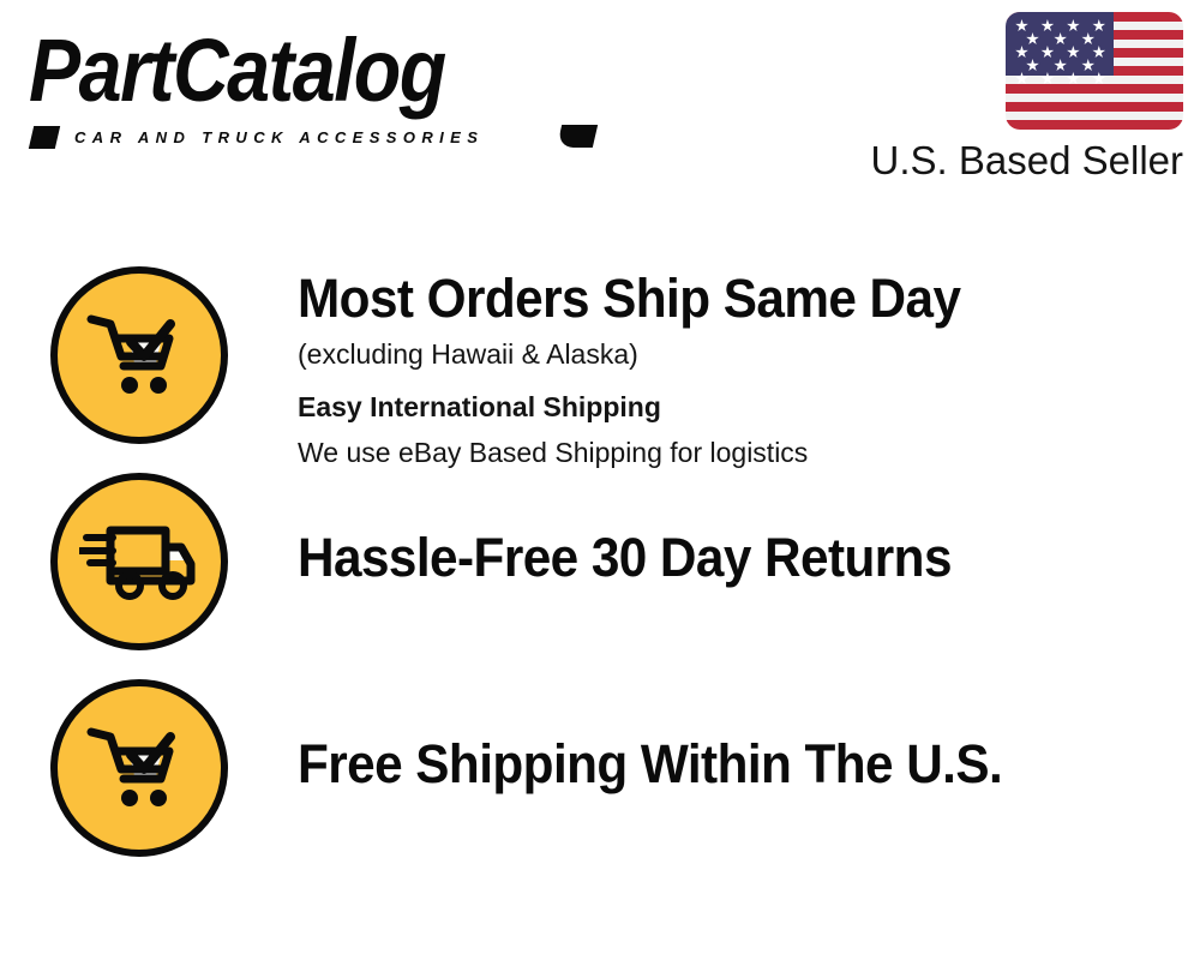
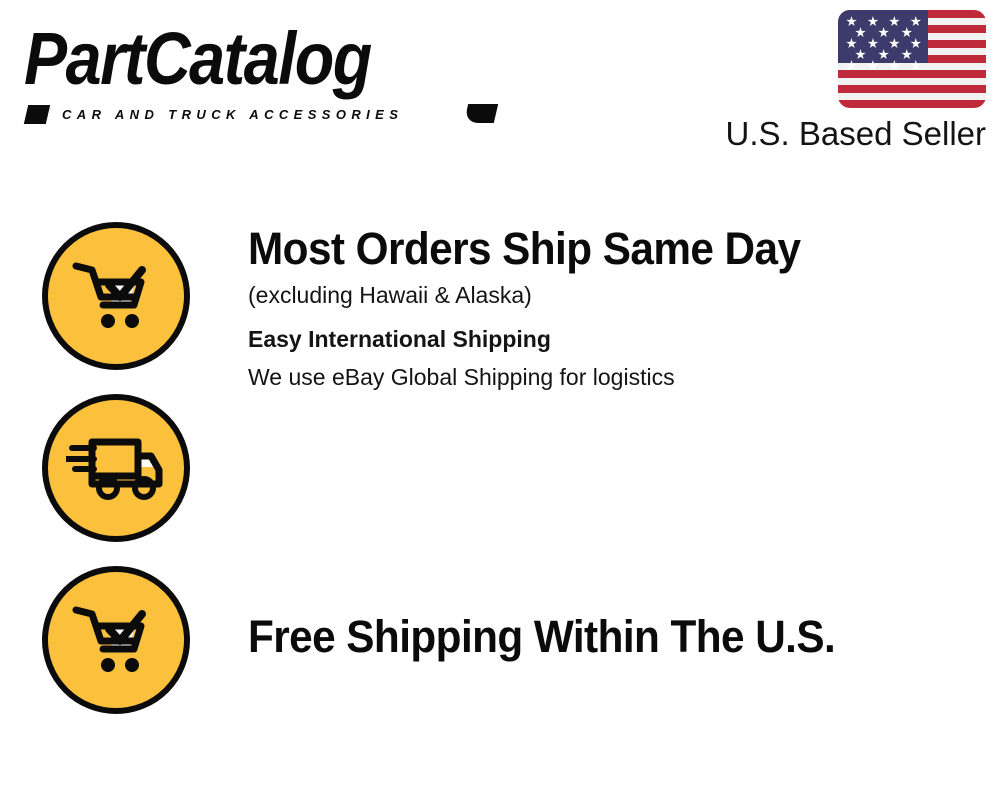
  PartCatalog
  CAR AND TRUCK ACCESSORIES
  U.S. Based Seller
  Most Orders Ship Same Day
  (excluding Hawaii & Alaska)
  Easy International Shipping
- We use eBay Based Shipping for logistics
+ We use eBay Global Shipping for logistics
- Hassle-Free 30 Day Returns
  Free Shipping Within The U.S.
